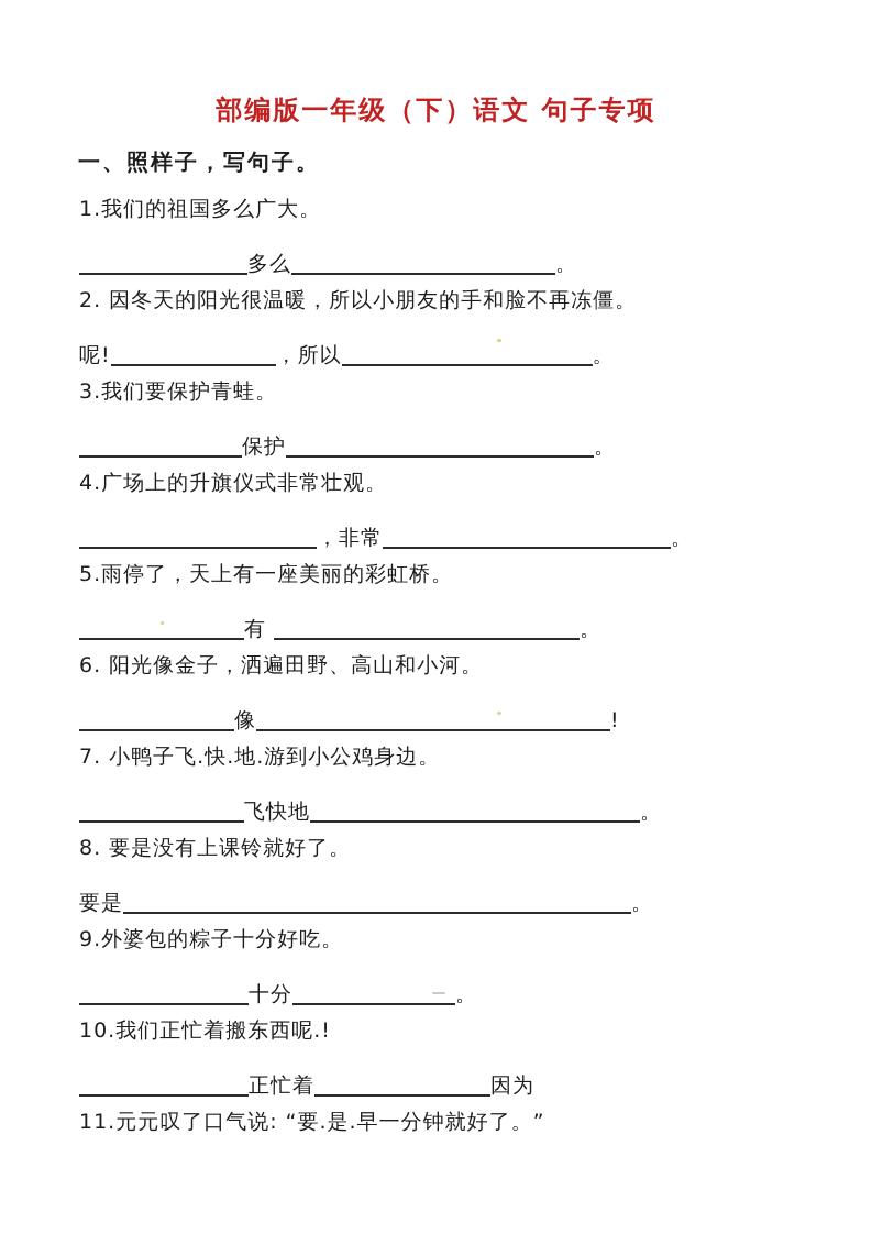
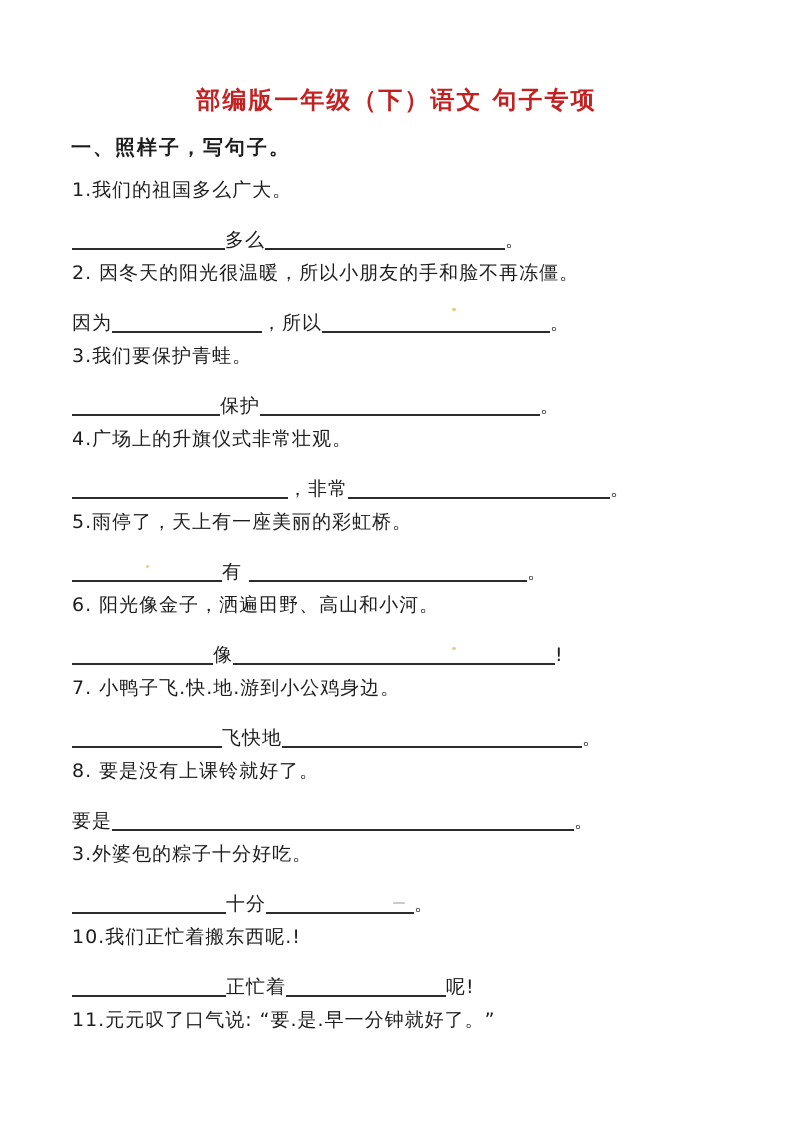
  部编版一年级（下）语文 句子专项
  一、照样子，写句子。
  1.我们的祖国多么广大。
  多么 。
  2. 因冬天的阳光很温暖，所以小朋友的手和脸不再冻僵。
- 呢! ，所以 。
+ 因为 ，所以 。
  3.我们要保护青蛙。
  保护 。
  4.广场上的升旗仪式非常壮观。
  ，非常 。
  5.雨停了，天上有一座美丽的彩虹桥。
  有 。
  6. 阳光像金子，洒遍田野、高山和小河。
  像 !
  7. 小鸭子飞.快.地.游到小公鸡身边。
  飞快地 。
  8. 要是没有上课铃就好了。
  要是 。
- 9.外婆包的粽子十分好吃。
+ 3.外婆包的粽子十分好吃。
  十分 。
  10.我们正忙着搬东西呢.!
- 正忙着 因为
+ 正忙着 呢!
  11.元元叹了口气说: “要.是.早一分钟就好了。”
